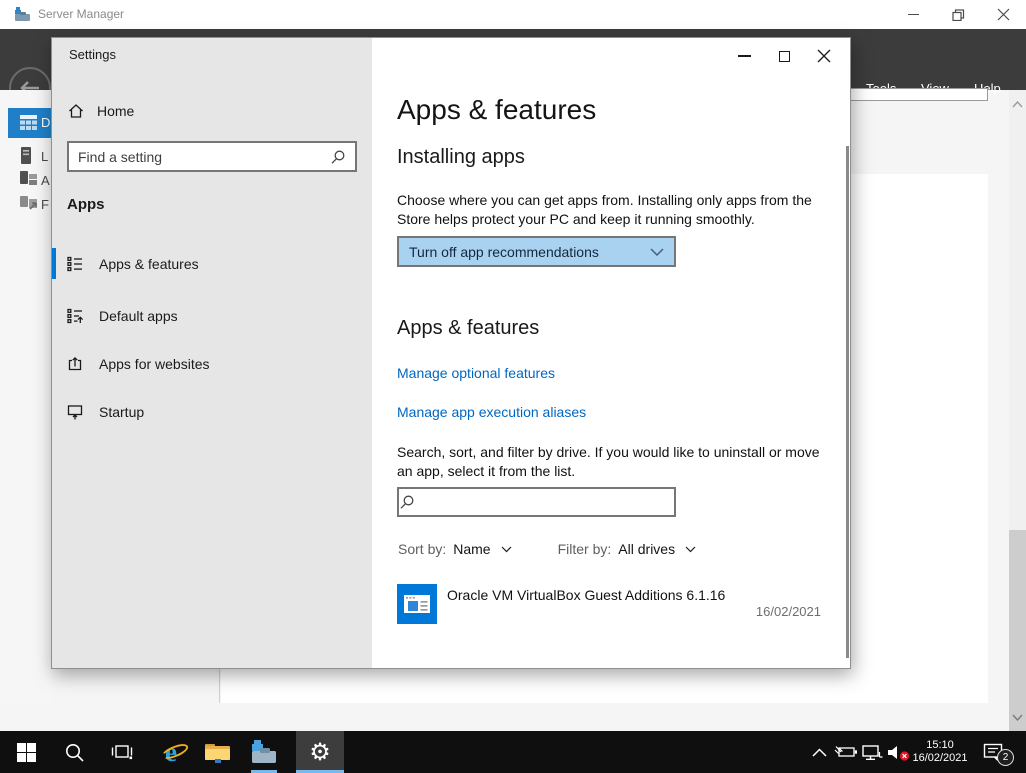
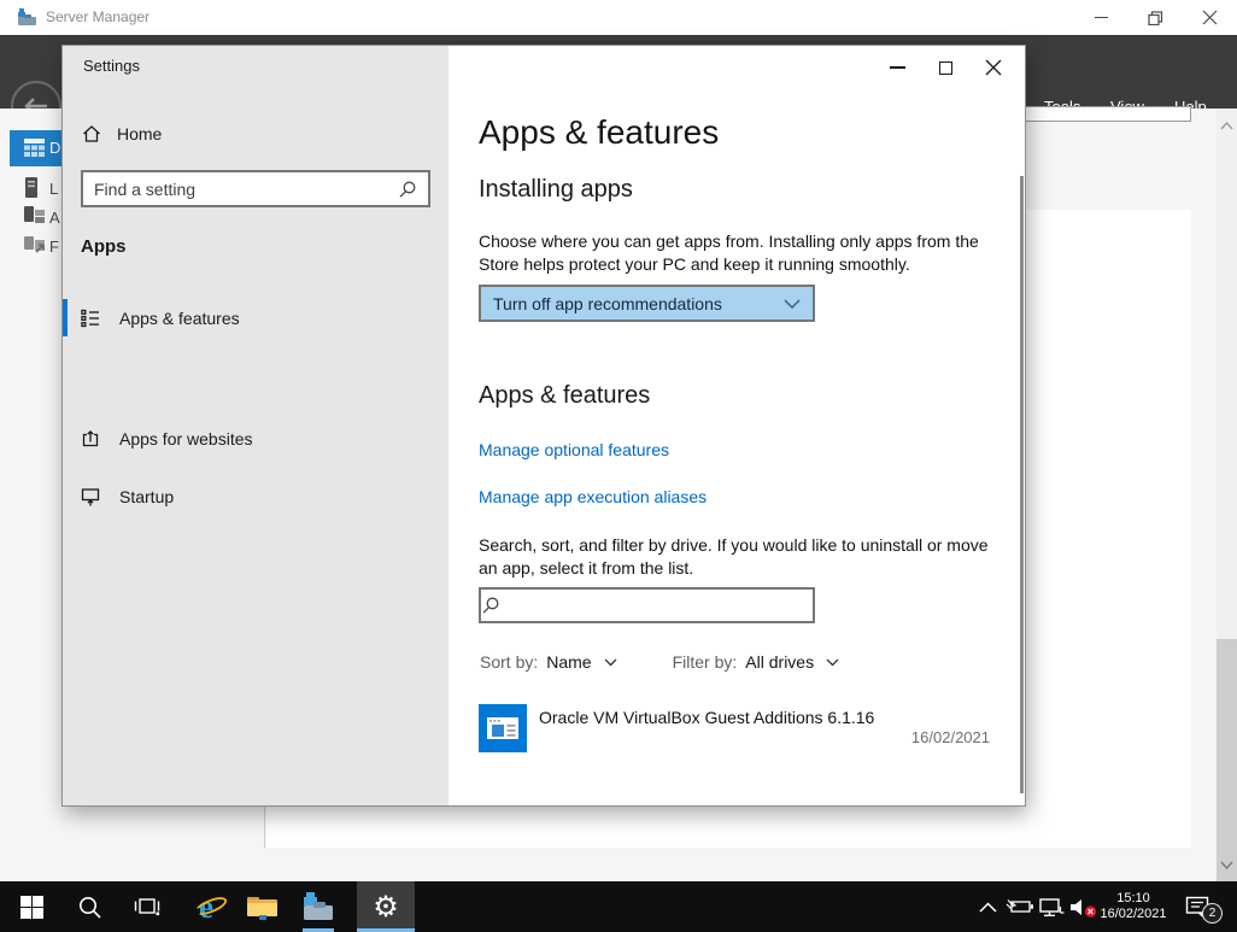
  Server Manager
  D
  L
  A
  F
  Settings
  Home
  Find a setting
  Apps
  Apps & features
- Default apps
  Apps for websites
  Startup
  Apps & features
  Installing apps
  Choose where you can get apps from. Installing only apps from the
  Store helps protect your PC and keep it running smoothly.
  Turn off app recommendations
  Apps & features
  Manage optional features
  Manage app execution aliases
  Search, sort, and filter by drive. If you would like to uninstall or move
  an app, select it from the list.
  Sort by:
  Name
  Filter by:
  All drives
  Oracle VM VirtualBox Guest Additions 6.1.16
  16/02/2021
  e
  ⚙
  15:10
  16/02/2021
  2
